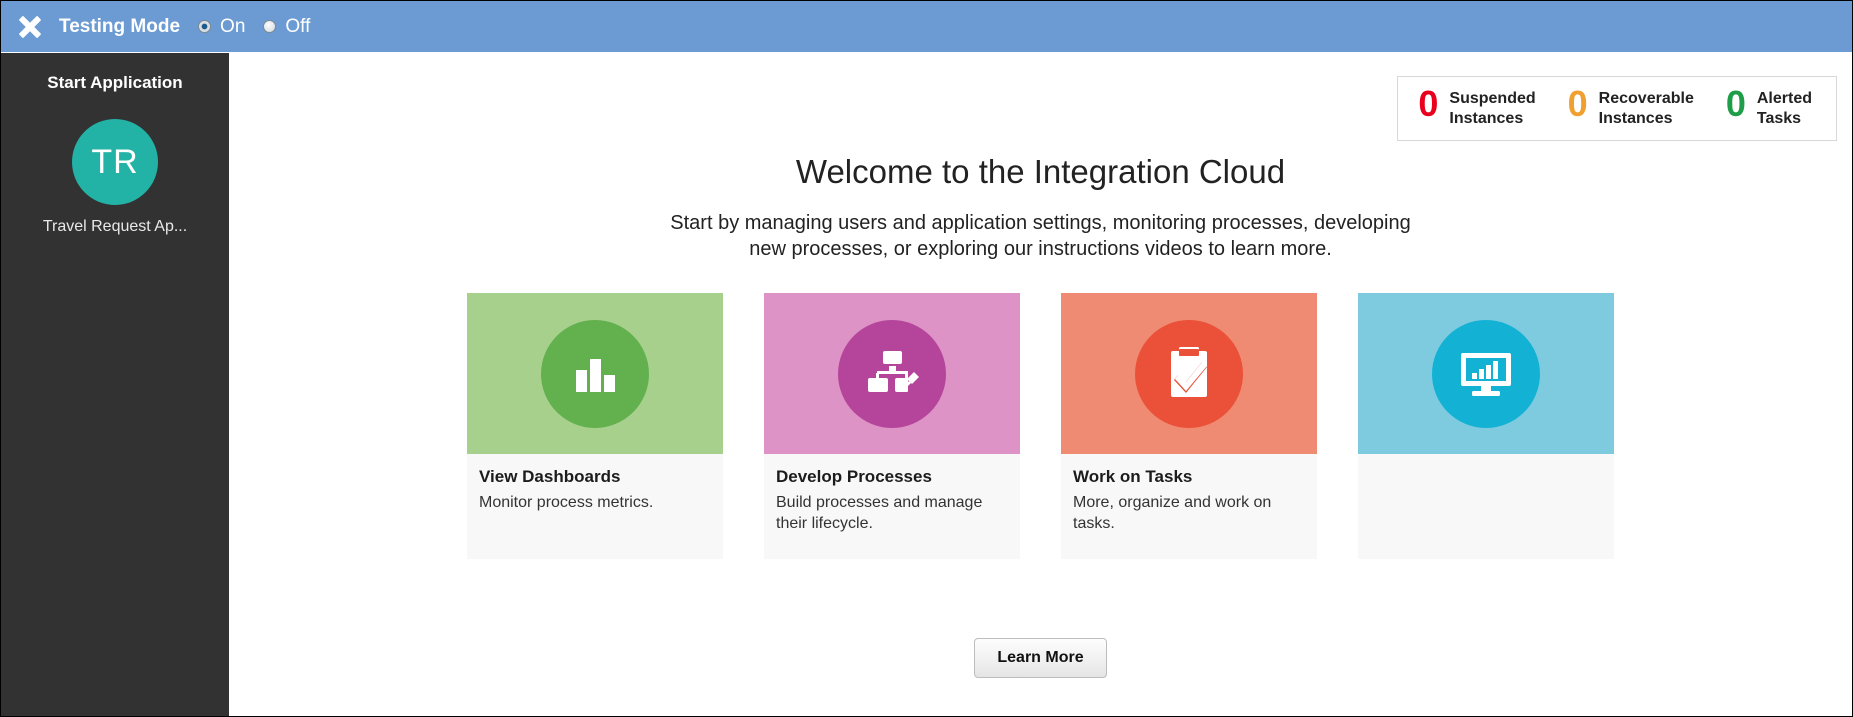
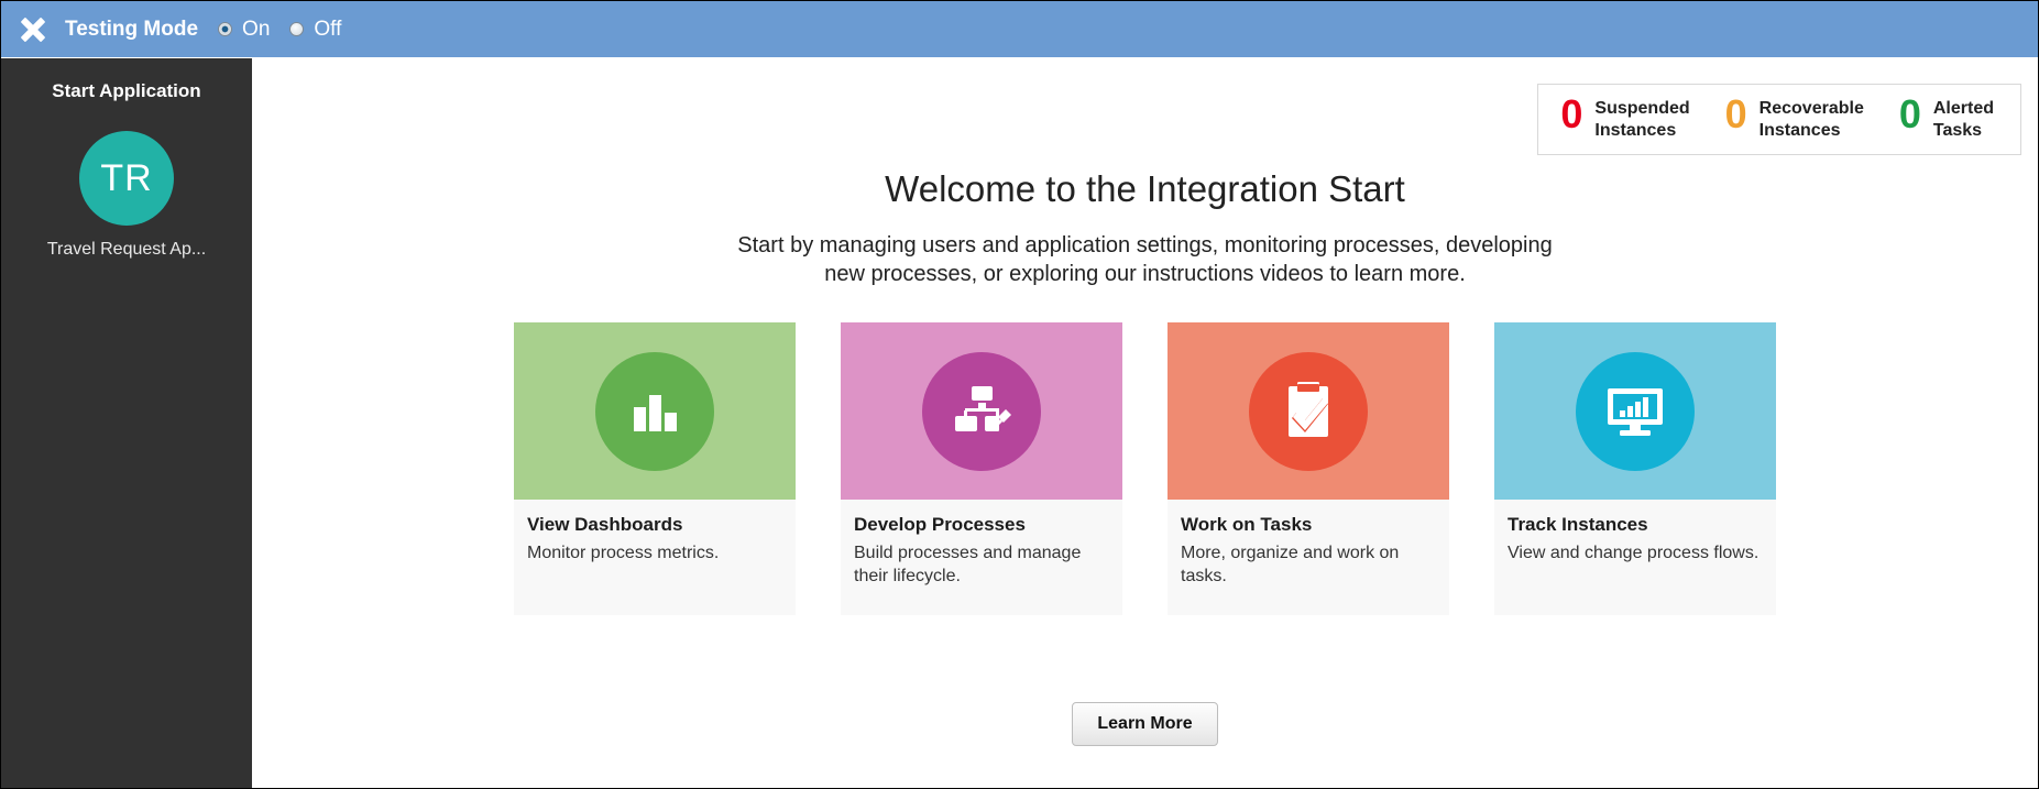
  Testing Mode
  On
  Off
  Start Application
  TR
  Travel Request Ap...
  0
  Suspended
  Instances
  0
  Recoverable
  Instances
  0
  Alerted
  Tasks
- Welcome to the Integration Cloud
+ Welcome to the Integration Start
  Start by managing users and application settings, monitoring processes, developing new processes, or exploring our instructions videos to learn more.
  View Dashboards
  Monitor process metrics.
  Develop Processes
  Build processes and manage their lifecycle.
  Work on Tasks
  More, organize and work on tasks.
+ Track Instances
+ View and change process flows.
  Learn More
